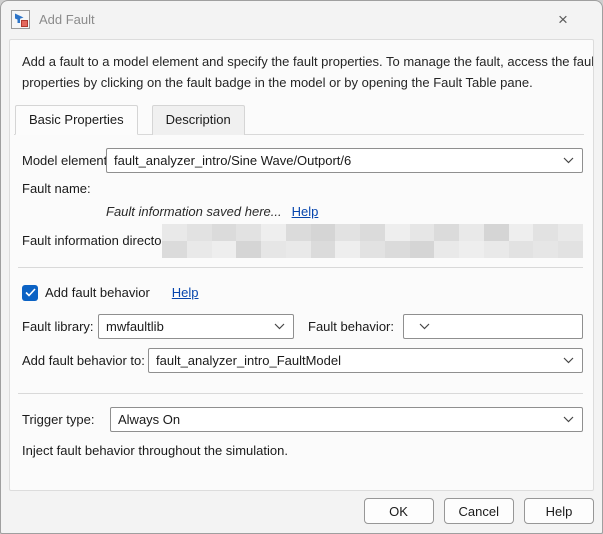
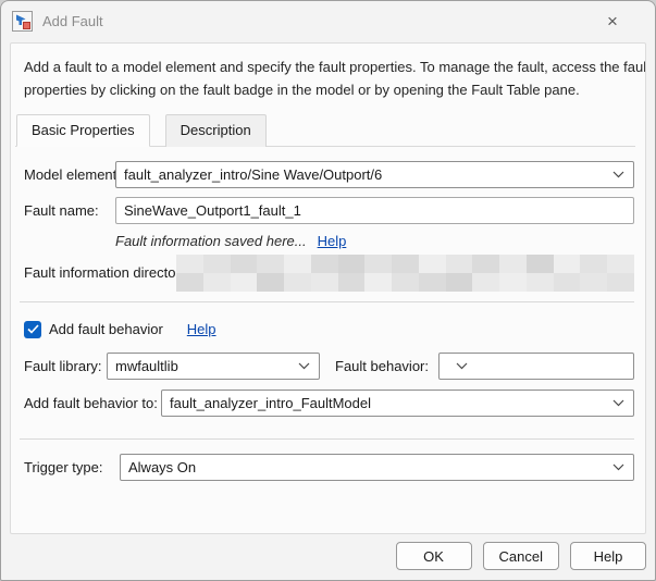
  Add Fault
  ×
  Add a fault to a model element and specify the fault properties. To manage the fault, access the faul properties by clicking on the fault badge in the model or by opening the Fault Table pane.
  Basic Properties
  Description
  Model elemen
  fault_analyzer_intro/Sine Wave/Outport/6
  Fault name:
+ SineWave_Outport1_fault_1
  Fault information saved here...
  Help
  Fault information directo
  Add fault behavior
  Help
  Fault library:
  mwfaultlib
  Fault behavior:
  Add fault behavior to:
  fault_analyzer_intro_FaultModel
  Trigger type:
  Always On
- Inject fault behavior throughout the simulation.
  OK
  Cancel
  Help
